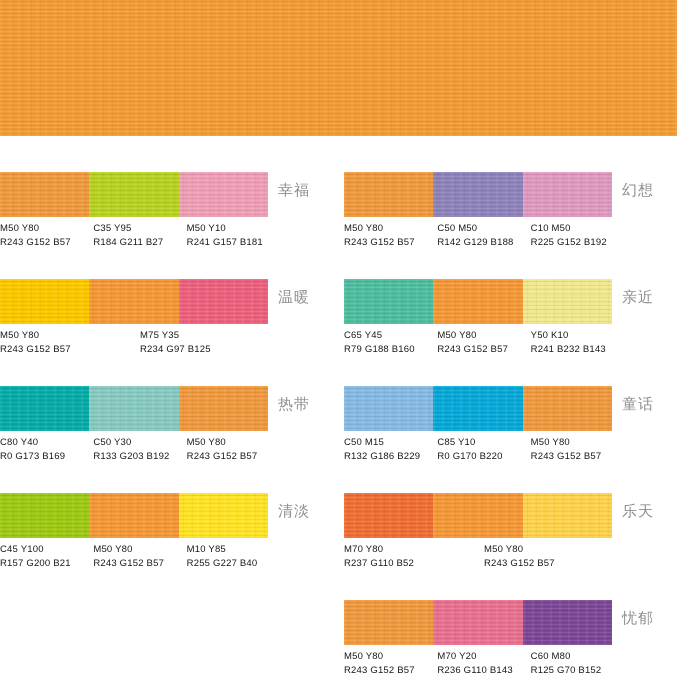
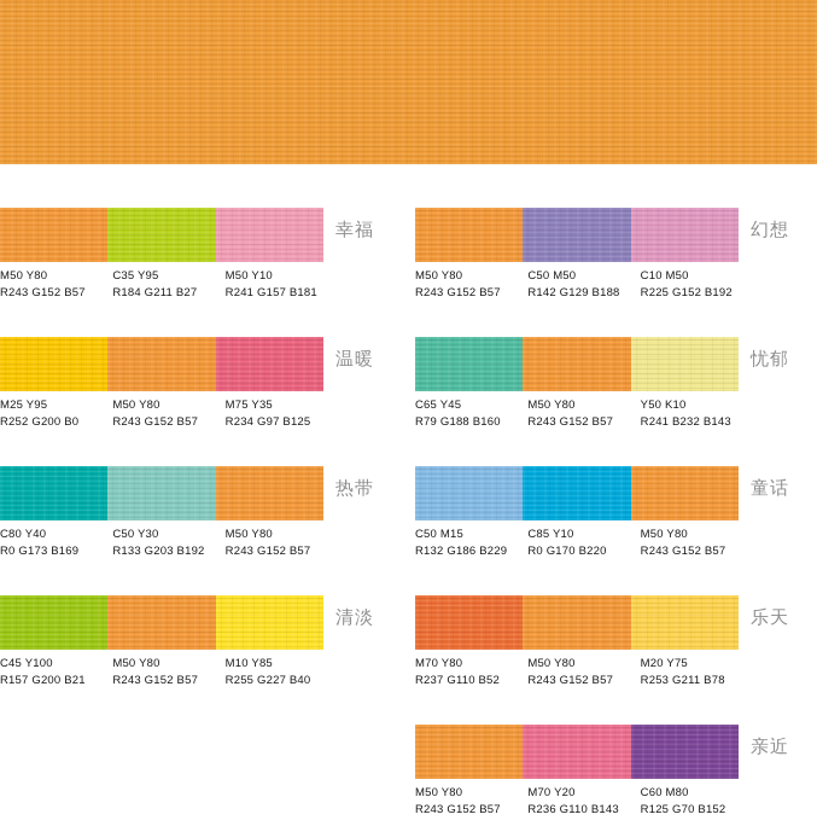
  幸福
  M50 Y80
  R243 G152 B57
  C35 Y95
  R184 G211 B27
  M50 Y10
  R241 G157 B181
  温暖
+ M25 Y95
+ R252 G200 B0
  M50 Y80
  R243 G152 B57
  M75 Y35
  R234 G97 B125
  热带
  C80 Y40
  R0 G173 B169
  C50 Y30
  R133 G203 B192
  M50 Y80
  R243 G152 B57
  清淡
  C45 Y100
  R157 G200 B21
  M50 Y80
  R243 G152 B57
  M10 Y85
  R255 G227 B40
  幻想
  M50 Y80
  R243 G152 B57
  C50 M50
  R142 G129 B188
  C10 M50
  R225 G152 B192
- 亲近
+ 忧郁
  C65 Y45
  R79 G188 B160
  M50 Y80
  R243 G152 B57
  Y50 K10
  R241 B232 B143
  童话
  C50 M15
  R132 G186 B229
  C85 Y10
  R0 G170 B220
  M50 Y80
  R243 G152 B57
  乐天
  M70 Y80
  R237 G110 B52
  M50 Y80
  R243 G152 B57
+ M20 Y75
+ R253 G211 B78
- 忧郁
+ 亲近
  M50 Y80
  R243 G152 B57
  M70 Y20
  R236 G110 B143
  C60 M80
  R125 G70 B152
